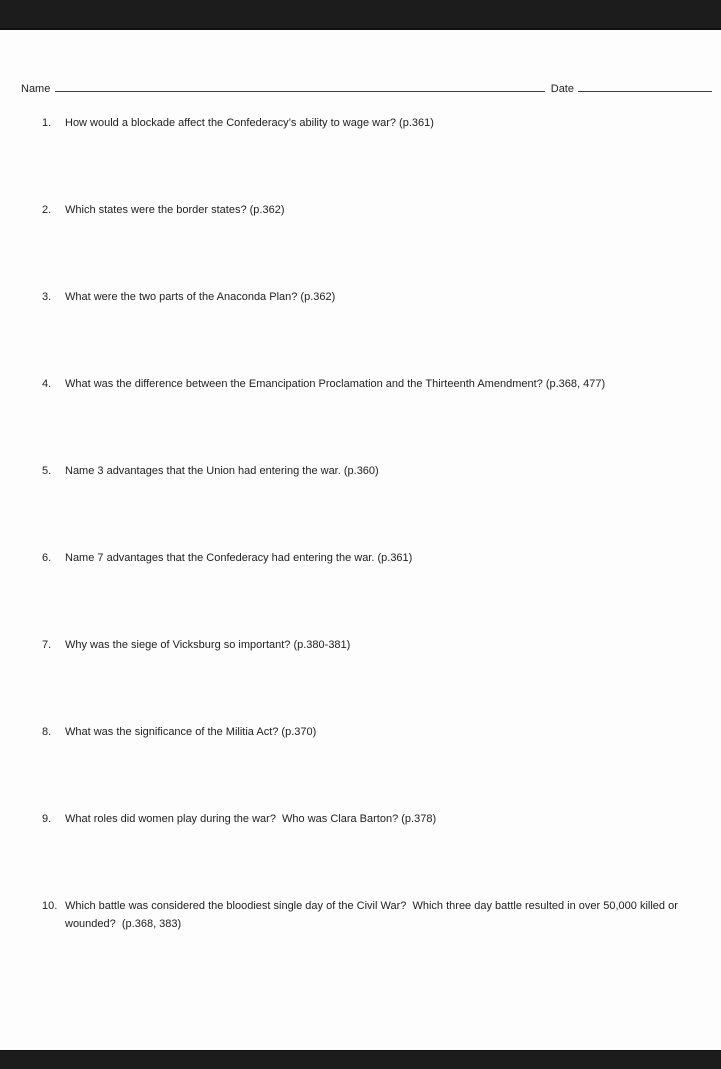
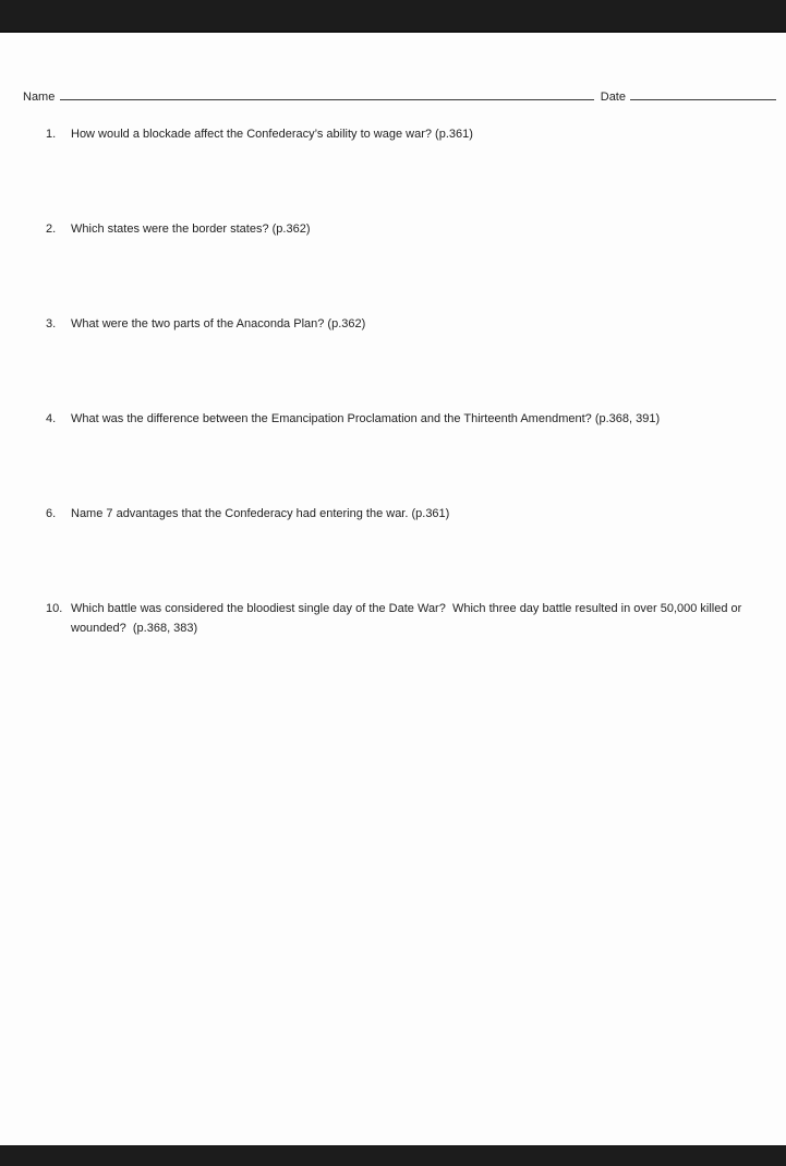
  Name
  Date
  1.
  How would a blockade affect the Confederacy’s ability to wage war? (p.361)
  2.
  Which states were the border states? (p.362)
  3.
  What were the two parts of the Anaconda Plan? (p.362)
  4.
- What was the difference between the Emancipation Proclamation and the Thirteenth Amendment? (p.368, 477)
+ What was the difference between the Emancipation Proclamation and the Thirteenth Amendment? (p.368, 391)
- 5.
- Name 3 advantages that the Union had entering the war. (p.360)
  6.
  Name 7 advantages that the Confederacy had entering the war. (p.361)
- 7.
- Why was the siege of Vicksburg so important? (p.380-381)
- 8.
- What was the significance of the Militia Act? (p.370)
- 9.
- What roles did women play during the war? Who was Clara Barton? (p.378)
  10.
- Which battle was considered the bloodiest single day of the Civil War? Which three day battle resulted in over 50,000 killed or wounded? (p.368, 383)
+ Which battle was considered the bloodiest single day of the Date War? Which three day battle resulted in over 50,000 killed or wounded? (p.368, 383)
